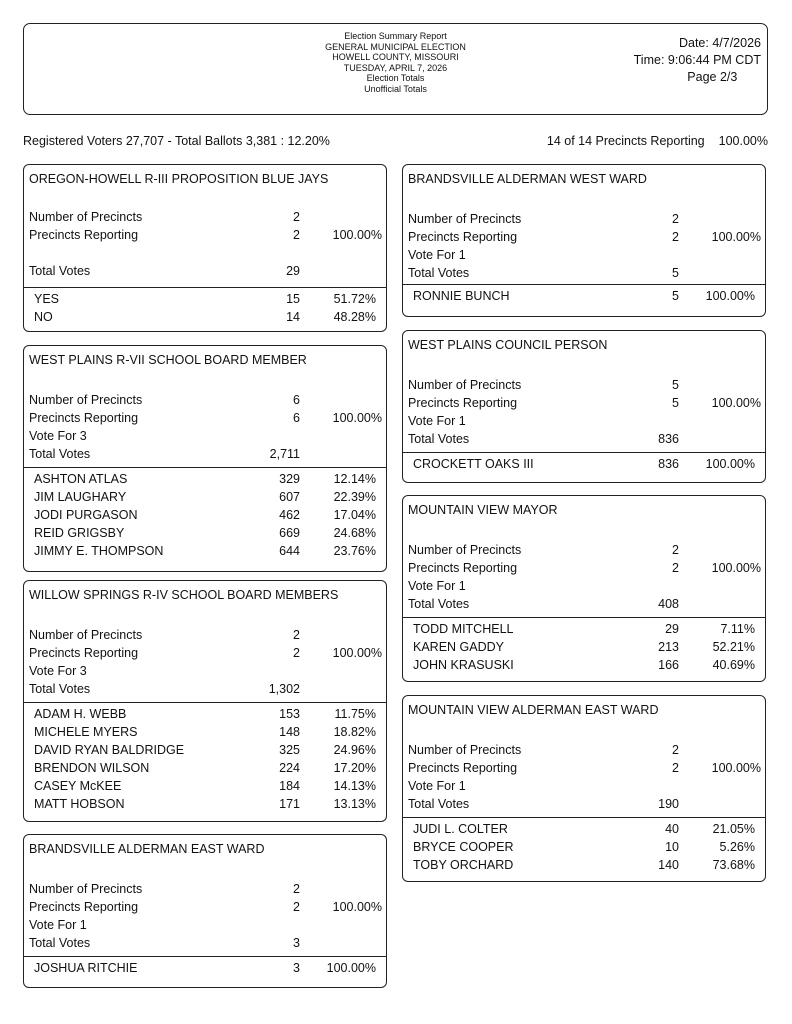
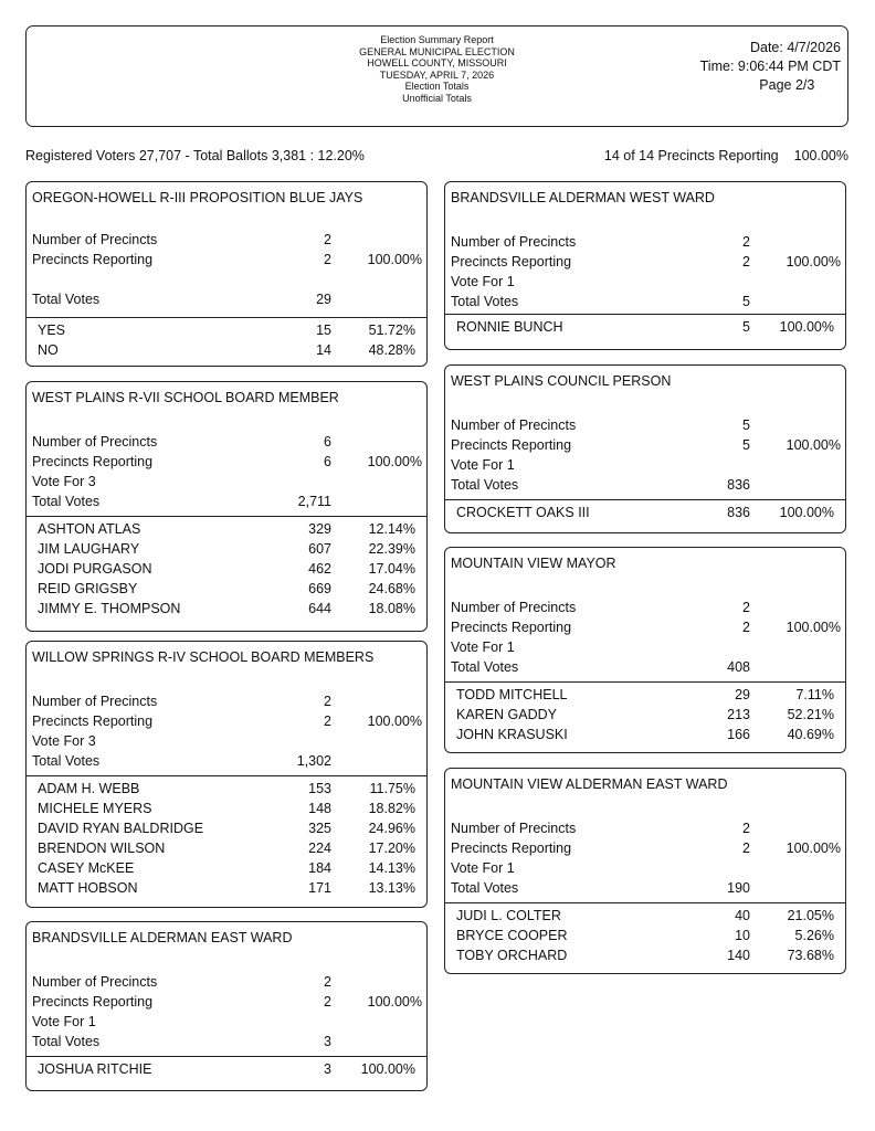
  Election Summary Report
  GENERAL MUNICIPAL ELECTION
  HOWELL COUNTY, MISSOURI
  TUESDAY, APRIL 7, 2026
  Election Totals
  Unofficial Totals
  Date: 4/7/2026
  Time: 9:06:44 PM CDT
  Page 2/3
  Registered Voters 27,707 - Total Ballots 3,381 : 12.20%
  14 of 14 Precincts Reporting 100.00%
  OREGON-HOWELL R-III PROPOSITION BLUE JAYS
  Number of Precincts
  2
  Precincts Reporting
  2
  100.00%
  Total Votes
  29
  YES
  15
  51.72%
  NO
  14
  48.28%
  WEST PLAINS R-VII SCHOOL BOARD MEMBER
  Number of Precincts
  6
  Precincts Reporting
  6
  100.00%
  Vote For 3
  Total Votes
  2,711
  ASHTON ATLAS
  329
  12.14%
  JIM LAUGHARY
  607
  22.39%
  JODI PURGASON
  462
  17.04%
  REID GRIGSBY
  669
  24.68%
  JIMMY E. THOMPSON
  644
- 23.76%
+ 18.08%
  WILLOW SPRINGS R-IV SCHOOL BOARD MEMBERS
  Number of Precincts
  2
  Precincts Reporting
  2
  100.00%
  Vote For 3
  Total Votes
  1,302
  ADAM H. WEBB
  153
  11.75%
  MICHELE MYERS
  148
  18.82%
  DAVID RYAN BALDRIDGE
  325
  24.96%
  BRENDON WILSON
  224
  17.20%
  CASEY McKEE
  184
  14.13%
  MATT HOBSON
  171
  13.13%
  BRANDSVILLE ALDERMAN EAST WARD
  Number of Precincts
  2
  Precincts Reporting
  2
  100.00%
  Vote For 1
  Total Votes
  3
  JOSHUA RITCHIE
  3
  100.00%
  BRANDSVILLE ALDERMAN WEST WARD
  Number of Precincts
  2
  Precincts Reporting
  2
  100.00%
  Vote For 1
  Total Votes
  5
  RONNIE BUNCH
  5
  100.00%
  WEST PLAINS COUNCIL PERSON
  Number of Precincts
  5
  Precincts Reporting
  5
  100.00%
  Vote For 1
  Total Votes
  836
  CROCKETT OAKS III
  836
  100.00%
  MOUNTAIN VIEW MAYOR
  Number of Precincts
  2
  Precincts Reporting
  2
  100.00%
  Vote For 1
  Total Votes
  408
  TODD MITCHELL
  29
  7.11%
  KAREN GADDY
  213
  52.21%
  JOHN KRASUSKI
  166
  40.69%
  MOUNTAIN VIEW ALDERMAN EAST WARD
  Number of Precincts
  2
  Precincts Reporting
  2
  100.00%
  Vote For 1
  Total Votes
  190
  JUDI L. COLTER
  40
  21.05%
  BRYCE COOPER
  10
  5.26%
  TOBY ORCHARD
  140
  73.68%
